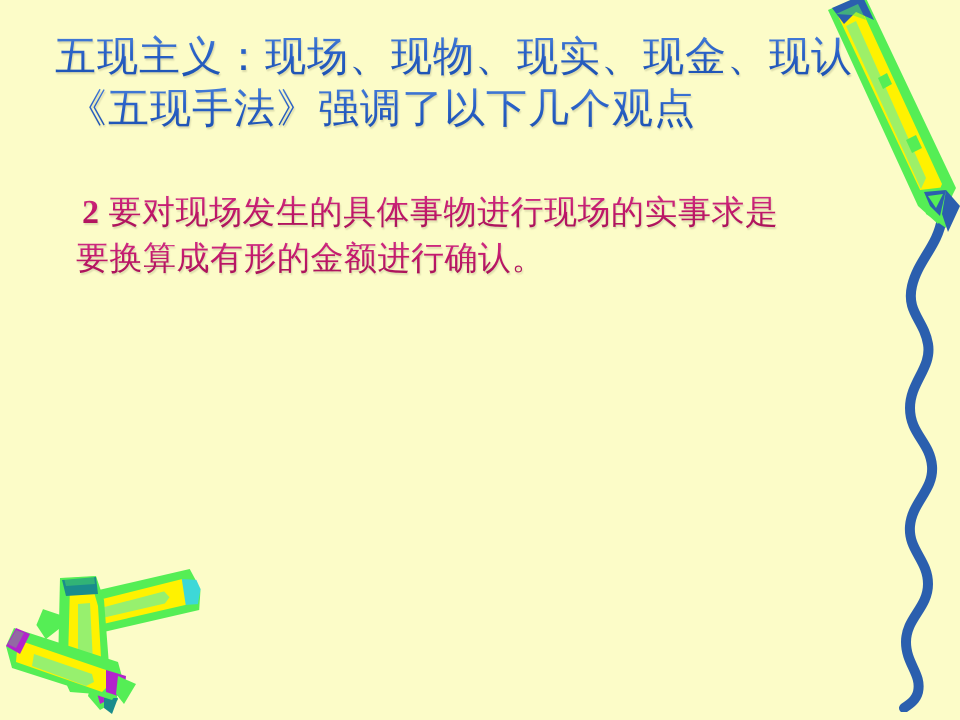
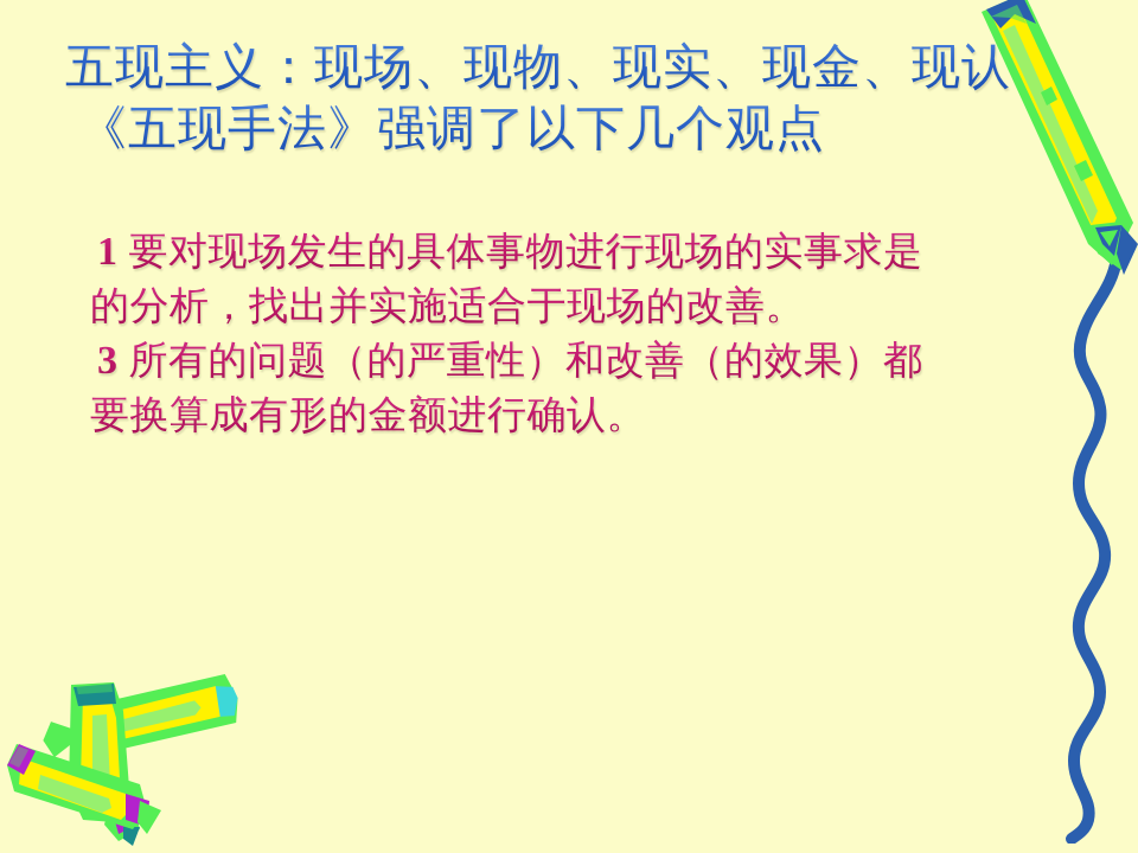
  五现主义：现场、现物、现实、现金、现认
  《五现手法》强调了以下几个观点
- 2 要对现场发生的具体事物进行现场的实事求是
+ 1 要对现场发生的具体事物进行现场的实事求是
+ 的分析，找出并实施适合于现场的改善。
+ 3 所有的问题（的严重性）和改善（的效果）都
  要换算成有形的金额进行确认。
